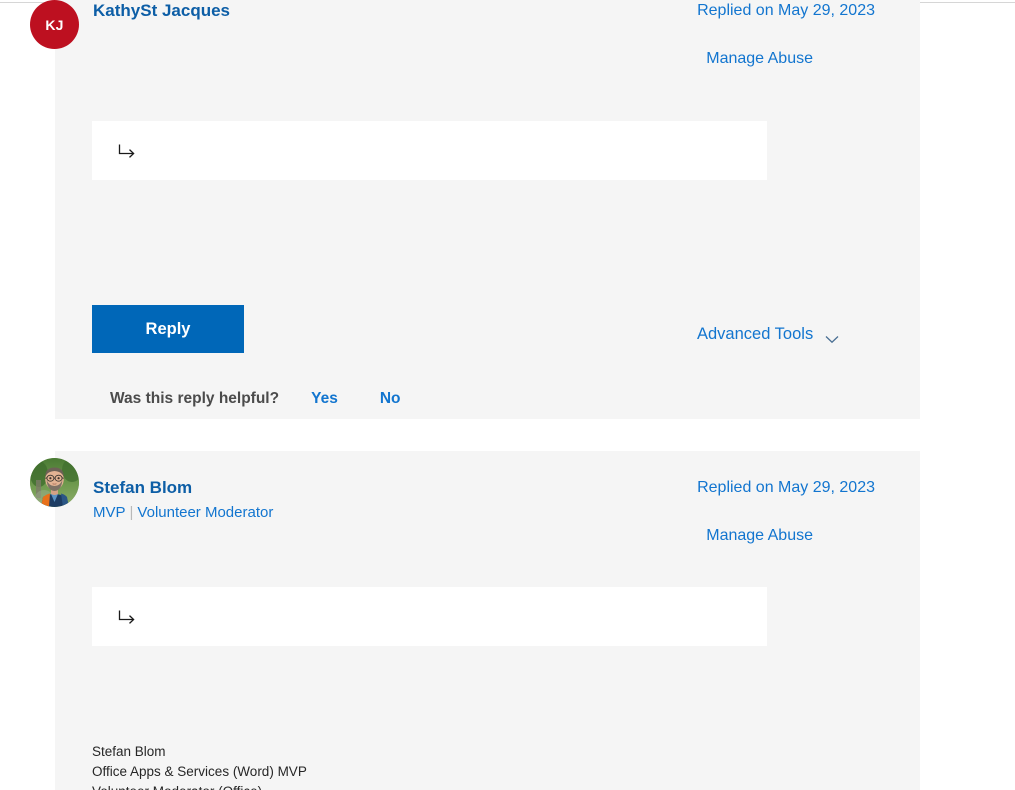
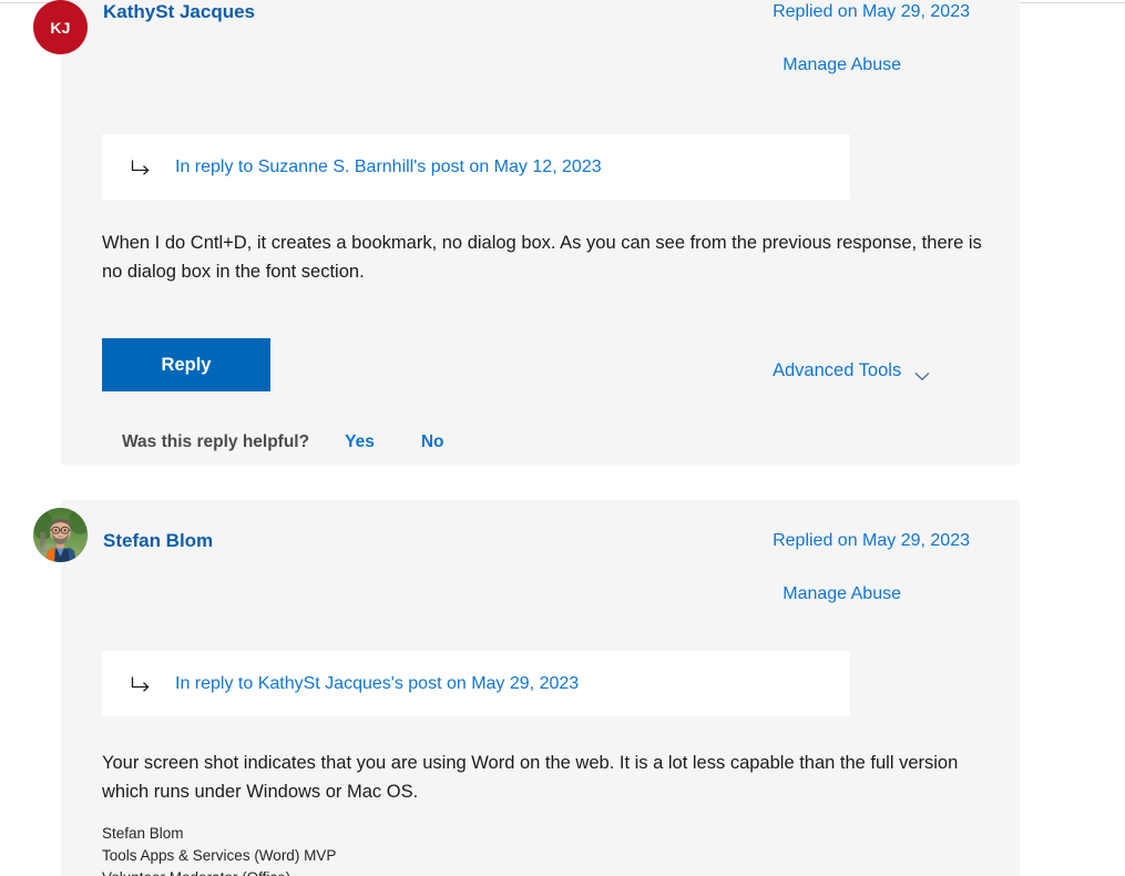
  KJ
  KathySt Jacques
  Replied on May 29, 2023
  Manage Abuse
+ In reply to Suzanne S. Barnhill's post on May 12, 2023
+ When I do Cntl+D, it creates a bookmark, no dialog box. As you can see from the previous response, there is no dialog box in the font section.
  Reply
  Advanced Tools
  Was this reply helpful?
  Yes
  No
  Stefan Blom
- MVP | Volunteer Moderator
  Replied on May 29, 2023
  Manage Abuse
+ In reply to KathySt Jacques's post on May 29, 2023
+ Your screen shot indicates that you are using Word on the web. It is a lot less capable than the full version which runs under Windows or Mac OS.
  Stefan Blom
- Office Apps & Services (Word) MVP
+ Tools Apps & Services (Word) MVP
